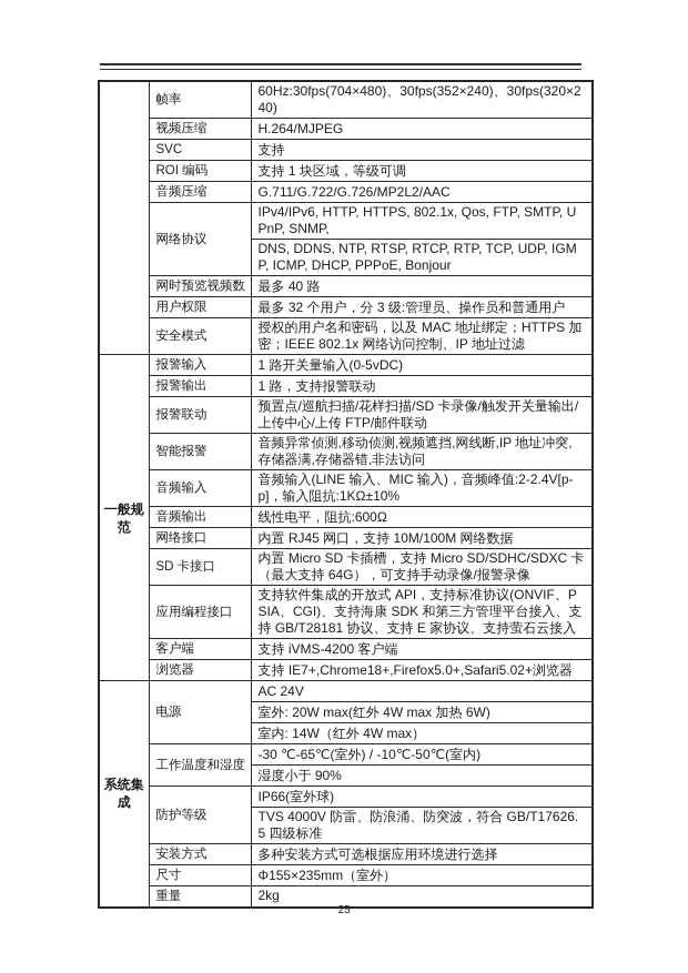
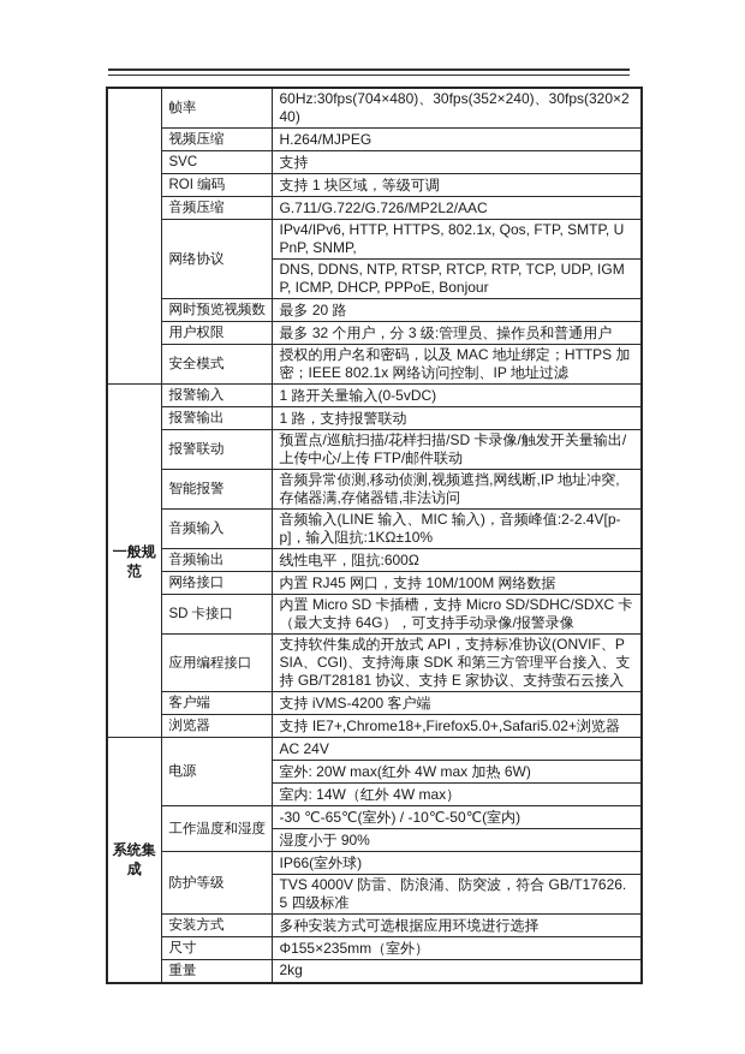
  	帧率	60Hz:30fps(704×480)、30fps(352×240)、30fps(320×240)
  视频压缩	H.264/MJPEG
  SVC	支持
  ROI 编码	支持 1 块区域，等级可调
  音频压缩	G.711/G.722/G.726/MP2L2/AAC
  网络协议	IPv4/IPv6, HTTP, HTTPS, 802.1x, Qos, FTP, SMTP, UPnP, SNMP,
  DNS, DDNS, NTP, RTSP, RTCP, RTP, TCP, UDP, IGMP, ICMP, DHCP, PPPoE, Bonjour
- 网时预览视频数	最多 40 路
+ 网时预览视频数	最多 20 路
  用户权限	最多 32 个用户，分 3 级:管理员、操作员和普通用户
  安全模式	授权的用户名和密码，以及 MAC 地址绑定；HTTPS 加密；IEEE 802.1x 网络访问控制、IP 地址过滤
  一般规范	报警输入	1 路开关量输入(0-5vDC)
  报警输出	1 路，支持报警联动
  报警联动	预置点/巡航扫描/花样扫描/SD 卡录像/触发开关量输出/上传中心/上传 FTP/邮件联动
  智能报警	音频异常侦测,移动侦测,视频遮挡,网线断,IP 地址冲突,存储器满,存储器错,非法访问
  音频输入	音频输入(LINE 输入、MIC 输入)，音频峰值:2-2.4V[p-p]，输入阻抗:1KΩ±10%
  音频输出	线性电平，阻抗:600Ω
  网络接口	内置 RJ45 网口，支持 10M/100M 网络数据
  SD 卡接口	内置 Micro SD 卡插槽，支持 Micro SD/SDHC/SDXC 卡（最大支持 64G），可支持手动录像/报警录像
  应用编程接口	支持软件集成的开放式 API，支持标准协议(ONVIF、PSIA、CGI)、支持海康 SDK 和第三方管理平台接入、支持 GB/T28181 协议、支持 E 家协议、支持萤石云接入
  客户端	支持 iVMS-4200 客户端
  浏览器	支持 IE7+,Chrome18+,Firefox5.0+,Safari5.02+浏览器
  系统集成	电源	AC 24V
  室外: 20W max(红外 4W max 加热 6W)
  室内: 14W（红外 4W max）
  工作温度和湿度	-30 ℃-65℃(室外) / -10℃-50℃(室内)
  湿度小于 90%
  防护等级	IP66(室外球)
  TVS 4000V 防雷、防浪涌、防突波，符合 GB/T17626.5 四级标准
  安装方式	多种安装方式可选根据应用环境进行选择
  尺寸	Φ155×235mm（室外）
  重量	2kg
- 25
